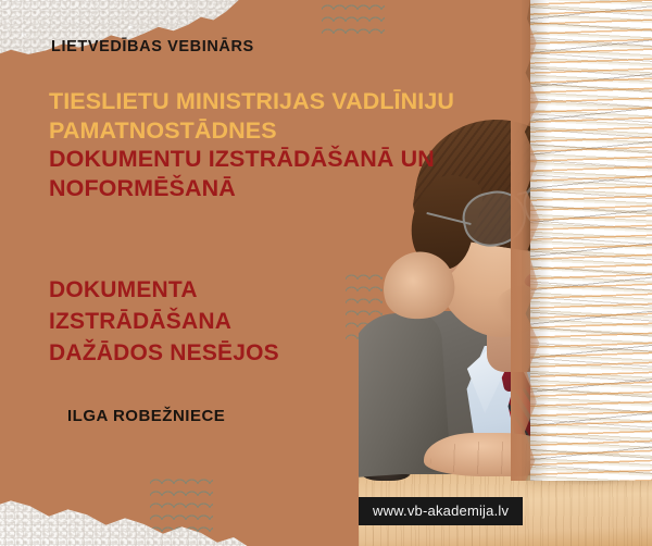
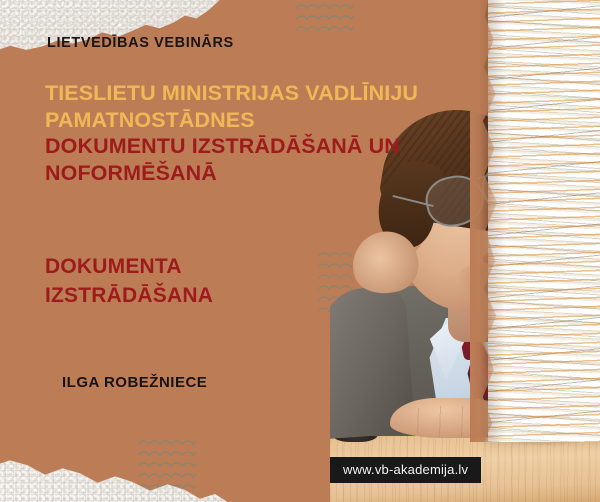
  LIETVEDĪBAS VEBINĀRS
  TIESLIETU MINISTRIJAS VADLĪNIJU
  PAMATNOSTĀDNES
  DOKUMENTU IZSTRĀDĀŠANĀ UN
  NOFORMĒŠANĀ
  DOKUMENTA
  IZSTRĀDĀŠANA
- DAŽĀDOS NESĒJOS
  ILGA ROBEŽNIECE
  www.vb-akademija.lv
